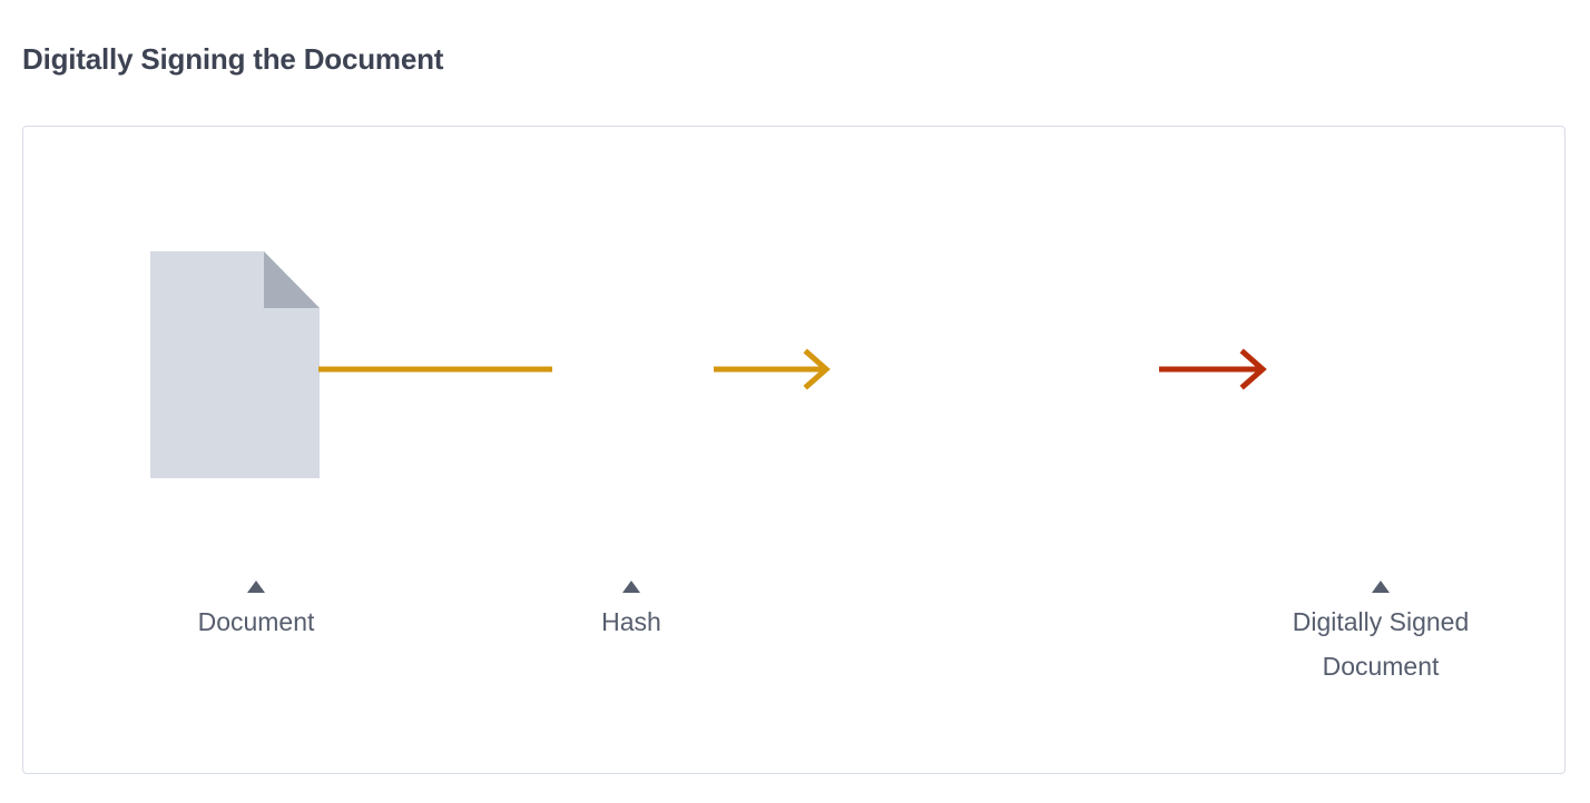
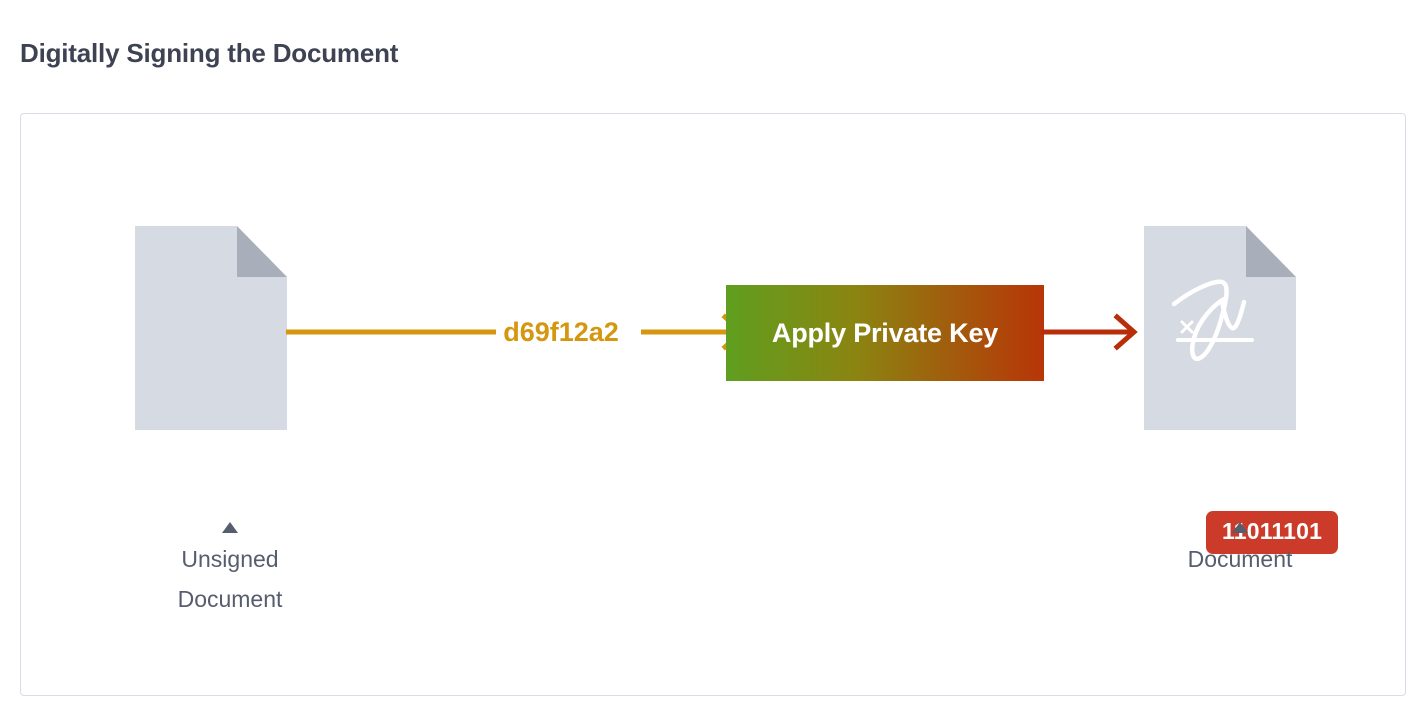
  Digitally Signing the Document
+ d69f12a2
+ Apply Private Key
+ 11011101
+ Unsigned
  Document
- Hash
- Digitally Signed
  Document
